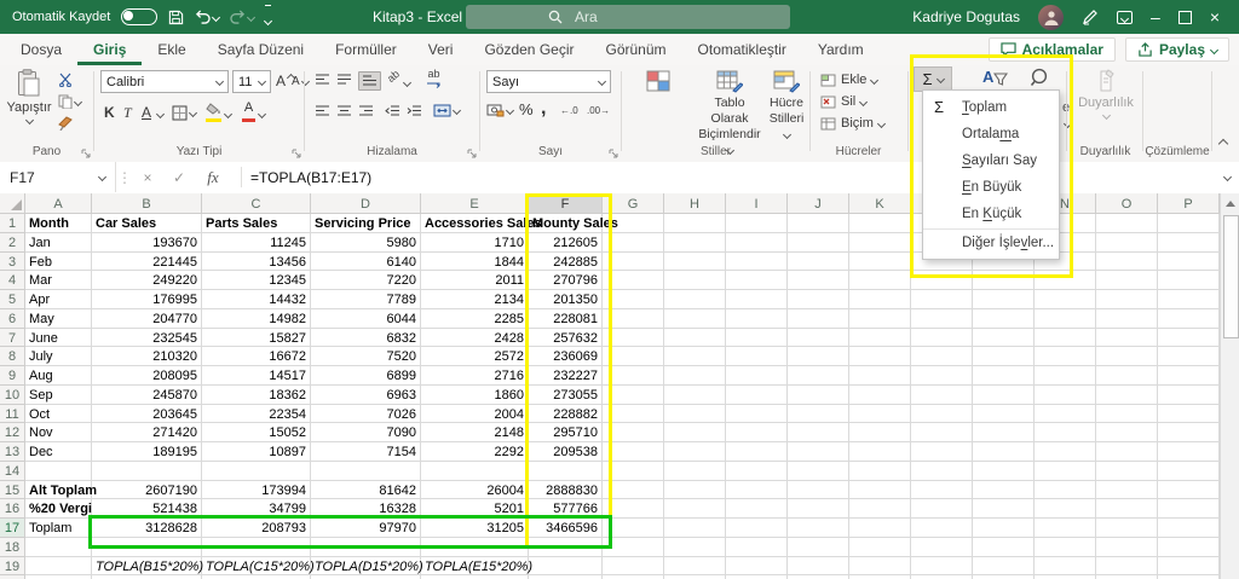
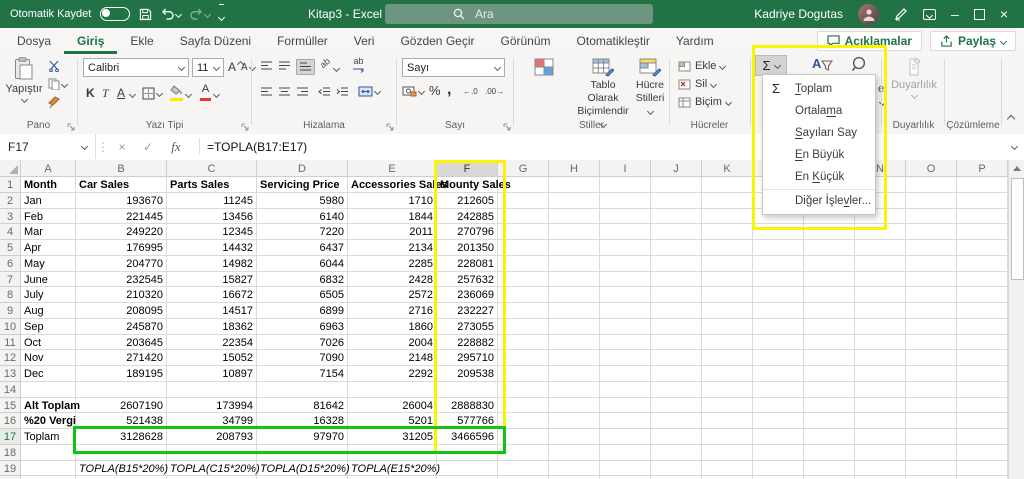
  Otomatik Kaydet
  Kitap3 - Excel
  Ara
  Kadriye Dogutas
  –
  ×
  Dosya
  Giriş
  Ekle
  Sayfa Düzeni
  Formüller
  Veri
  Gözden Geçir
  Görünüm
  Otomatikleştir
  Yardım
  Açıklamalar
  Paylaş
  Yapıştır
  Pano
  Calibri
  11
  A
  A
  K
  T
  A
  A
  Yazı Tipi
  ab
  Hizalama
  Sayı
  %
  ,
  ←.0
  .00→
  Sayı
  Tablo Olarak Biçimlendir
  Hücre Stilleri
  Stiller
  Ekle
  Sil
  Biçim
  Hücreler
  Duyarlılık
  Duyarlılık
  Çözümleme
  Σ
  A
  F17
  ⋮
  ×
  ✓
  fx
  =TOPLA(B17:E17)
  A
  B
  C
  D
  E
  F
  G
  H
  I
  J
  K
  N
  O
  P
  1
  Month
  Car Sales
  Parts Sales
  Servicing Price
  Accessories Sale
  Mounty Sal
  2
  Jan
  193670
  11245
  5980
  1710
  212605
  3
  Feb
  221445
  13456
  6140
  1844
  242885
  4
  Mar
  249220
  12345
  7220
  2011
  270796
  5
  Apr
  176995
  14432
- 7789
+ 6437
  2134
  201350
  6
  May
  204770
  14982
  6044
  2285
  228081
  7
  June
  232545
  15827
  6832
  2428
  257632
  8
  July
  210320
  16672
- 7520
+ 6505
  2572
  236069
  9
  Aug
  208095
  14517
  6899
  2716
  232227
  10
  Sep
  245870
  18362
  6963
  1860
  273055
  11
  Oct
  203645
  22354
  7026
  2004
  228882
  12
  Nov
  271420
  15052
  7090
  2148
  295710
  13
  Dec
  189195
  10897
  7154
  2292
  209538
  14
  15
  Alt Toplam
  2607190
  173994
  81642
  26004
  2888830
  16
  %20 Vergi
  521438
  34799
  16328
  5201
  577766
  17
  Toplam
  3128628
  208793
  97970
  31205
  3466596
  18
  19
  TOPLA(B15*20%)
  TOPLA(C15*20%)
  TOPLA(D15*20%)
  TOPLA(E15*20%)
  Σ
  Toplam
  Ortalama
  Sayıları Say
  En Büyük
  En Küçük
  Diğer İşlevler...
